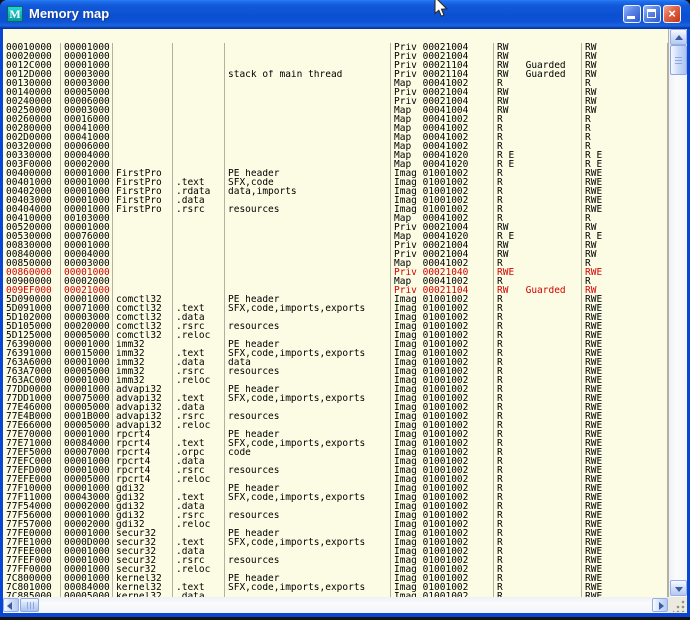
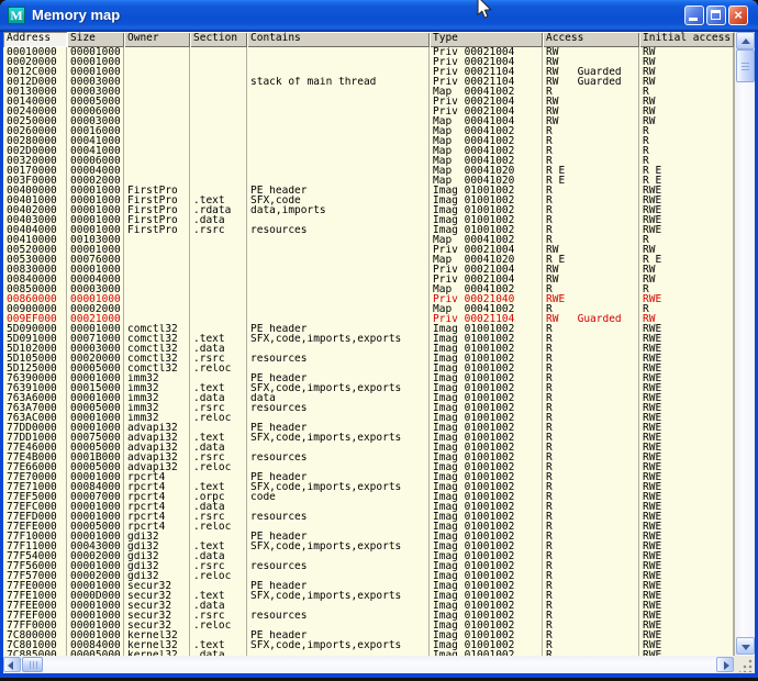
  M
  Memory map
  ×
+ Address
+ Size
+ Owner
+ Section
+ Contains
+ Type
+ Access
+ Initial access
  00010000
  00001000
  Priv 00021004
  RW
  RW
  00020000
  00001000
  Priv 00021004
  RW
  RW
  0012C000
  00001000
  Priv 00021104
  RW Guarded
  RW
  0012D000
  00003000
  stack of main thread
  Priv 00021104
  RW Guarded
  RW
  00130000
  00003000
  Map 00041002
  R
  R
  00140000
  00005000
  Priv 00021004
  RW
  RW
  00240000
  00006000
  Priv 00021004
  RW
  RW
  00250000
  00003000
  Map 00041004
  RW
  RW
  00260000
  00016000
  Map 00041002
  R
  R
  00280000
  00041000
  Map 00041002
  R
  R
  002D0000
  00041000
  Map 00041002
  R
  R
  00320000
  00006000
  Map 00041002
  R
  R
- 00330000
+ 00170000
  00004000
  Map 00041020
  R E
  R E
  003F0000
  00002000
  Map 00041020
  R E
  R E
  00400000
  00001000
  FirstPro
  PE header
  Imag 01001002
  R
  RWE
  00401000
  00001000
  FirstPro
  .text
  SFX,code
  Imag 01001002
  R
  RWE
  00402000
  00001000
  FirstPro
  .rdata
  data,imports
  Imag 01001002
  R
  RWE
  00403000
  00001000
  FirstPro
  .data
  Imag 01001002
  R
  RWE
  00404000
  00001000
  FirstPro
  .rsrc
  resources
  Imag 01001002
  R
  RWE
  00410000
  00103000
  Map 00041002
  R
  R
  00520000
  00001000
  Priv 00021004
  RW
  RW
  00530000
  00076000
  Map 00041020
  R E
  R E
  00830000
  00001000
  Priv 00021004
  RW
  RW
  00840000
  00004000
  Priv 00021004
  RW
  RW
  00850000
  00003000
  Map 00041002
  R
  R
  00860000
  00001000
  Priv 00021040
  RWE
  RWE
  00900000
  00002000
  Map 00041002
  R
  R
  009EF000
  00021000
  Priv 00021104
  RW Guarded
  RW
  5D090000
  00001000
  comctl32
  PE header
  Imag 01001002
  R
  RWE
  5D091000
  00071000
  comctl32
  .text
  SFX,code,imports,exports
  Imag 01001002
  R
  RWE
  5D102000
  00003000
  comctl32
  .data
  Imag 01001002
  R
  RWE
  5D105000
  00020000
  comctl32
  .rsrc
  resources
  Imag 01001002
  R
  RWE
  5D125000
  00005000
  comctl32
  .reloc
  Imag 01001002
  R
  RWE
  76390000
  00001000
  imm32
  PE header
  Imag 01001002
  R
  RWE
  76391000
  00015000
  imm32
  .text
  SFX,code,imports,exports
  Imag 01001002
  R
  RWE
  763A6000
  00001000
  imm32
  .data
  data
  Imag 01001002
  R
  RWE
  763A7000
  00005000
  imm32
  .rsrc
  resources
  Imag 01001002
  R
  RWE
  763AC000
  00001000
  imm32
  .reloc
  Imag 01001002
  R
  RWE
  77DD0000
  00001000
  advapi32
  PE header
  Imag 01001002
  R
  RWE
  77DD1000
  00075000
  advapi32
  .text
  SFX,code,imports,exports
  Imag 01001002
  R
  RWE
  77E46000
  00005000
  advapi32
  .data
  Imag 01001002
  R
  RWE
  77E4B000
  0001B000
  advapi32
  .rsrc
  resources
  Imag 01001002
  R
  RWE
  77E66000
  00005000
  advapi32
  .reloc
  Imag 01001002
  R
  RWE
  77E70000
  00001000
  rpcrt4
  PE header
  Imag 01001002
  R
  RWE
  77E71000
  00084000
  rpcrt4
  .text
  SFX,code,imports,exports
  Imag 01001002
  R
  RWE
  77EF5000
  00007000
  rpcrt4
  .orpc
  code
  Imag 01001002
  R
  RWE
  77EFC000
  00001000
  rpcrt4
  .data
  Imag 01001002
  R
  RWE
  77EFD000
  00001000
  rpcrt4
  .rsrc
  resources
  Imag 01001002
  R
  RWE
  77EFE000
  00005000
  rpcrt4
  .reloc
  Imag 01001002
  R
  RWE
  77F10000
  00001000
  gdi32
  PE header
  Imag 01001002
  R
  RWE
  77F11000
  00043000
  gdi32
  .text
  SFX,code,imports,exports
  Imag 01001002
  R
  RWE
  77F54000
  00002000
  gdi32
  .data
  Imag 01001002
  R
  RWE
  77F56000
  00001000
  gdi32
  .rsrc
  resources
  Imag 01001002
  R
  RWE
  77F57000
  00002000
  gdi32
  .reloc
  Imag 01001002
  R
  RWE
  77FE0000
  00001000
  secur32
  PE header
  Imag 01001002
  R
  RWE
  77FE1000
  0000D000
  secur32
  .text
  SFX,code,imports,exports
  Imag 01001002
  R
  RWE
  77FEE000
  00001000
  secur32
  .data
  Imag 01001002
  R
  RWE
  77FEF000
  00001000
  secur32
  .rsrc
  resources
  Imag 01001002
  R
  RWE
  77FF0000
  00001000
  secur32
  .reloc
  Imag 01001002
  R
  RWE
  7C800000
  00001000
  kernel32
  PE header
  Imag 01001002
  R
  RWE
  7C801000
  00084000
  kernel32
  .text
  SFX,code,imports,exports
  Imag 01001002
  R
  RWE
